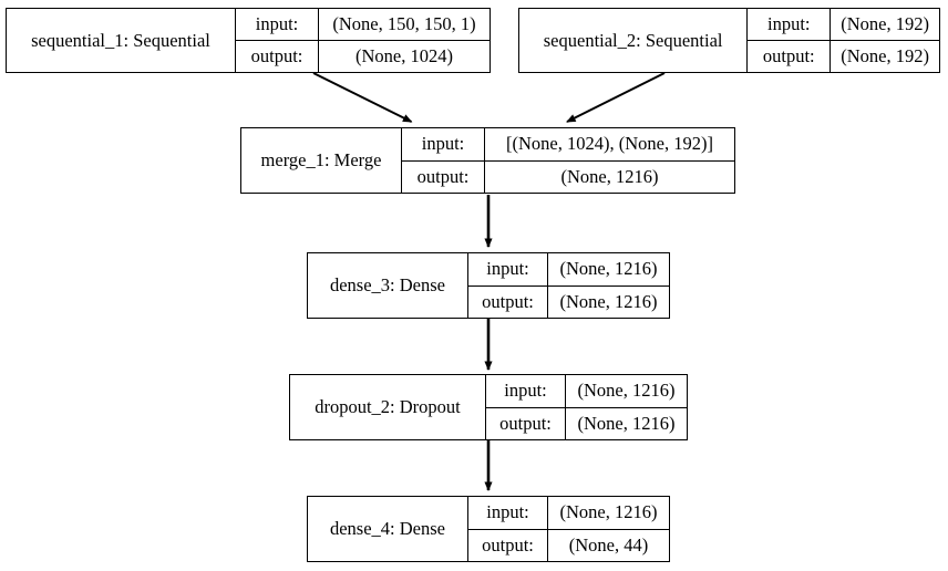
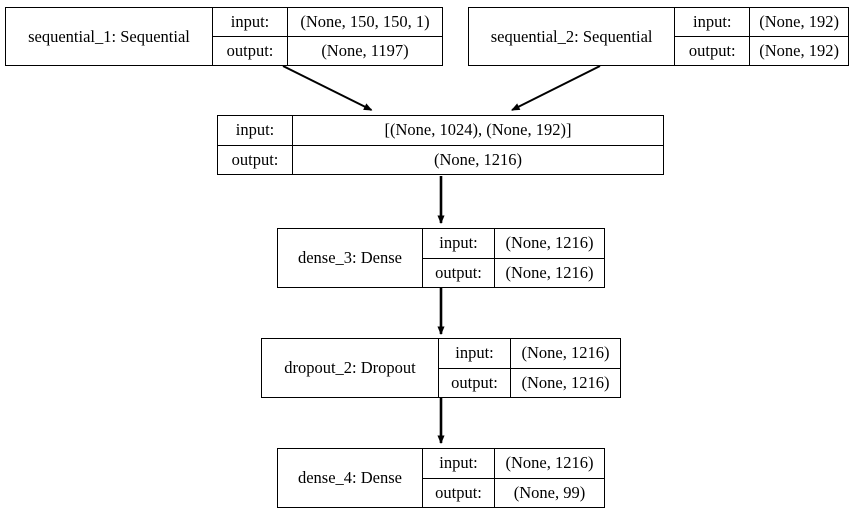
  sequential_1: Sequential
  input:
  (None, 150, 150, 1)
  output:
- (None, 1024)
+ (None, 1197)
  sequential_2: Sequential
  input:
  (None, 192)
  output:
  (None, 192)
- merge_1: Merge
  input:
  [(None, 1024), (None, 192)]
  output:
  (None, 1216)
  dense_3: Dense
  input:
  (None, 1216)
  output:
  (None, 1216)
  dropout_2: Dropout
  input:
  (None, 1216)
  output:
  (None, 1216)
  dense_4: Dense
  input:
  (None, 1216)
  output:
- (None, 44)
+ (None, 99)
